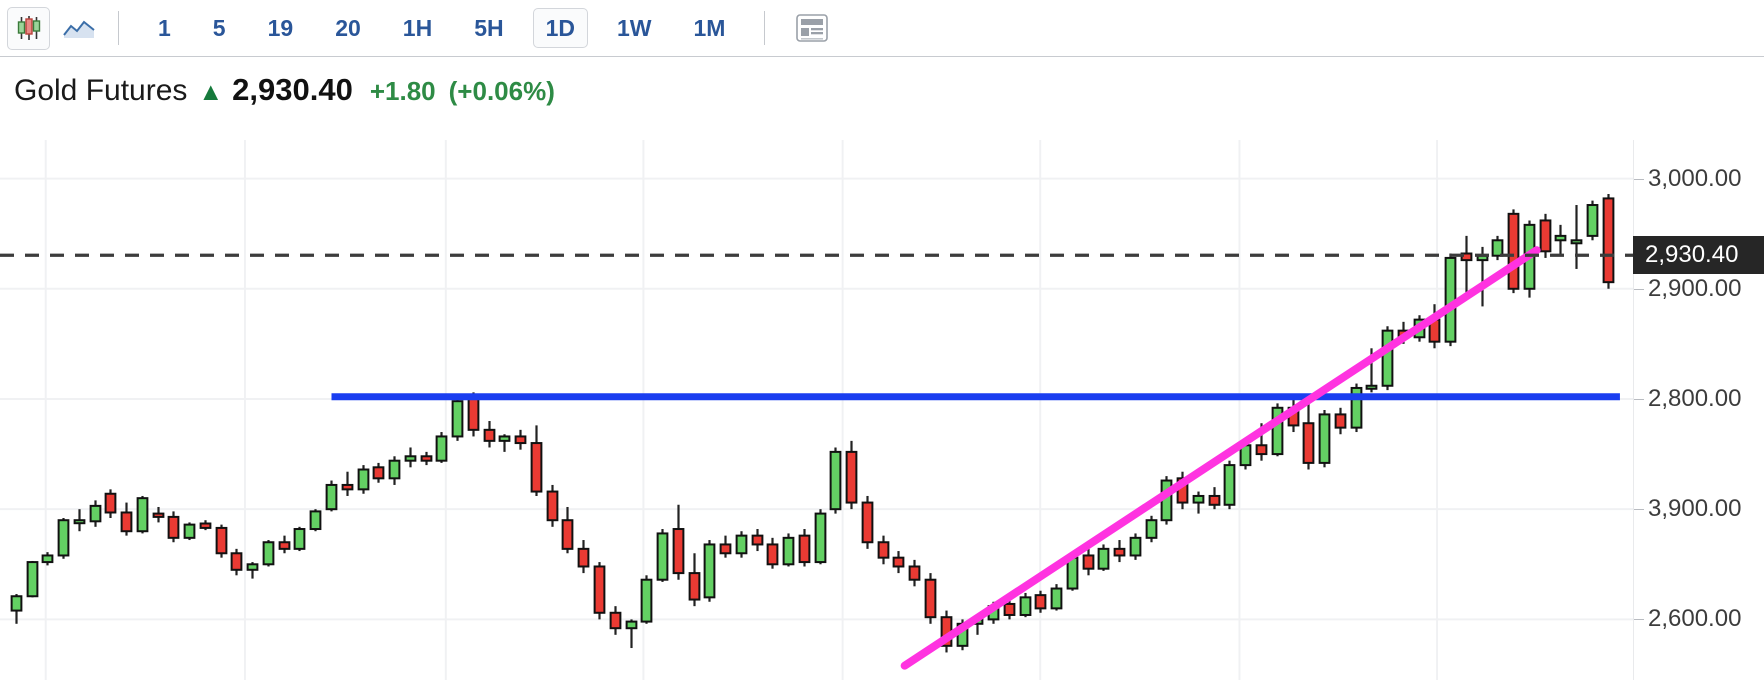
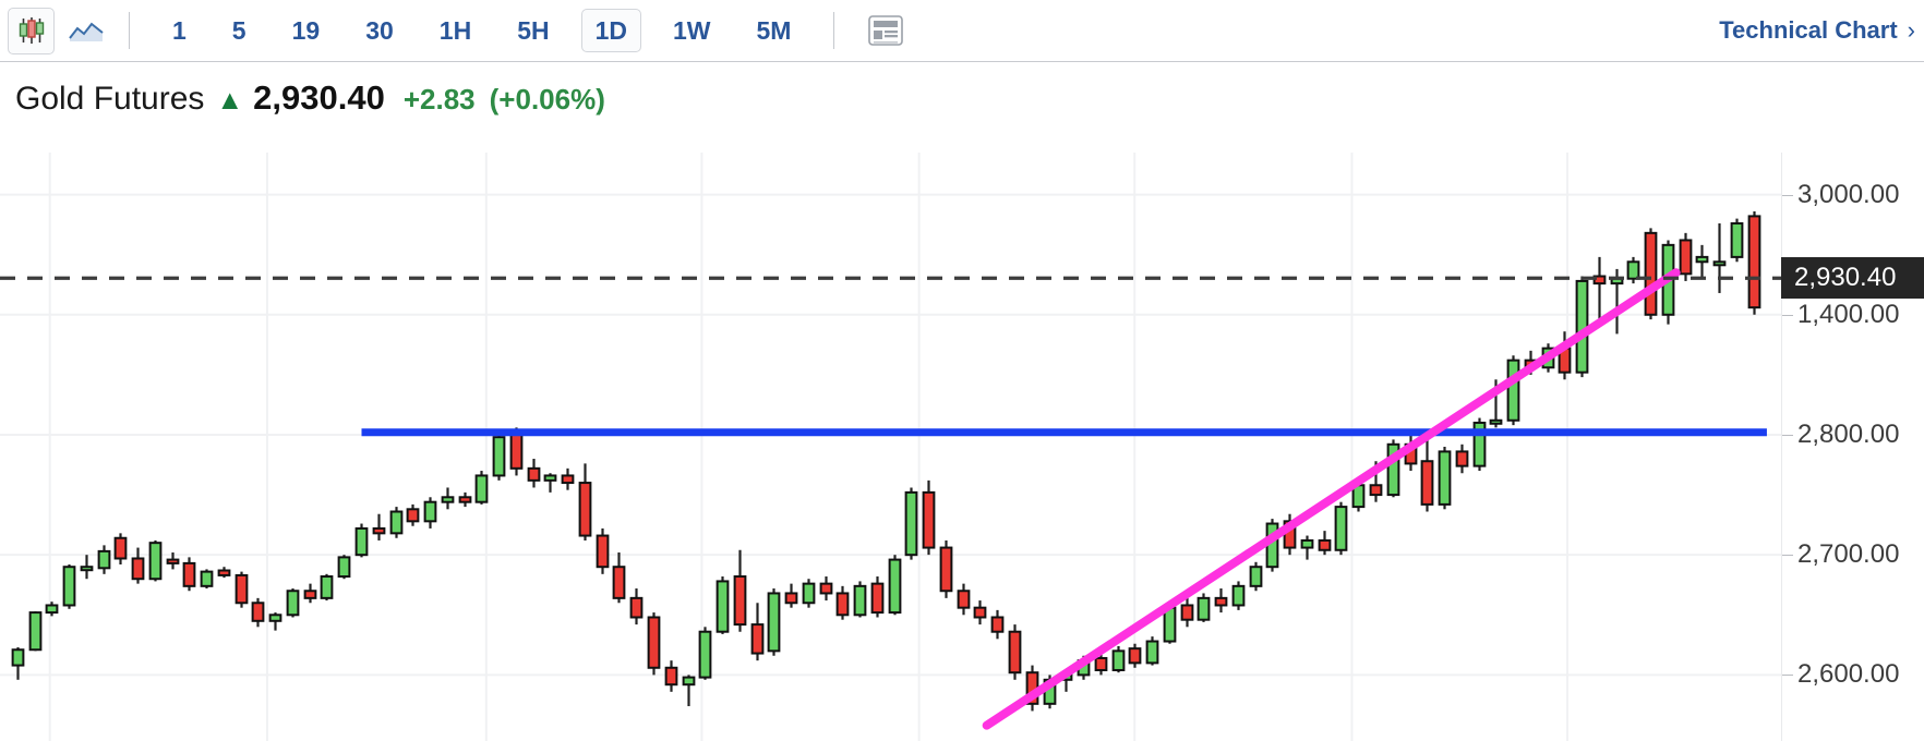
  1
  5
  19
- 20
+ 30
  1H
  5H
  1D
  1W
- 1M
+ 5M
+ Technical Chart
+ ›
  Gold Futures
  ▲
  2,930.40
- +1.80
+ +2.83
  (+0.06%)
  3,000.00
- 2,900.00
+ 1,400.00
  2,800.00
- 3,900.00
+ 2,700.00
  2,600.00
  2,930.40
